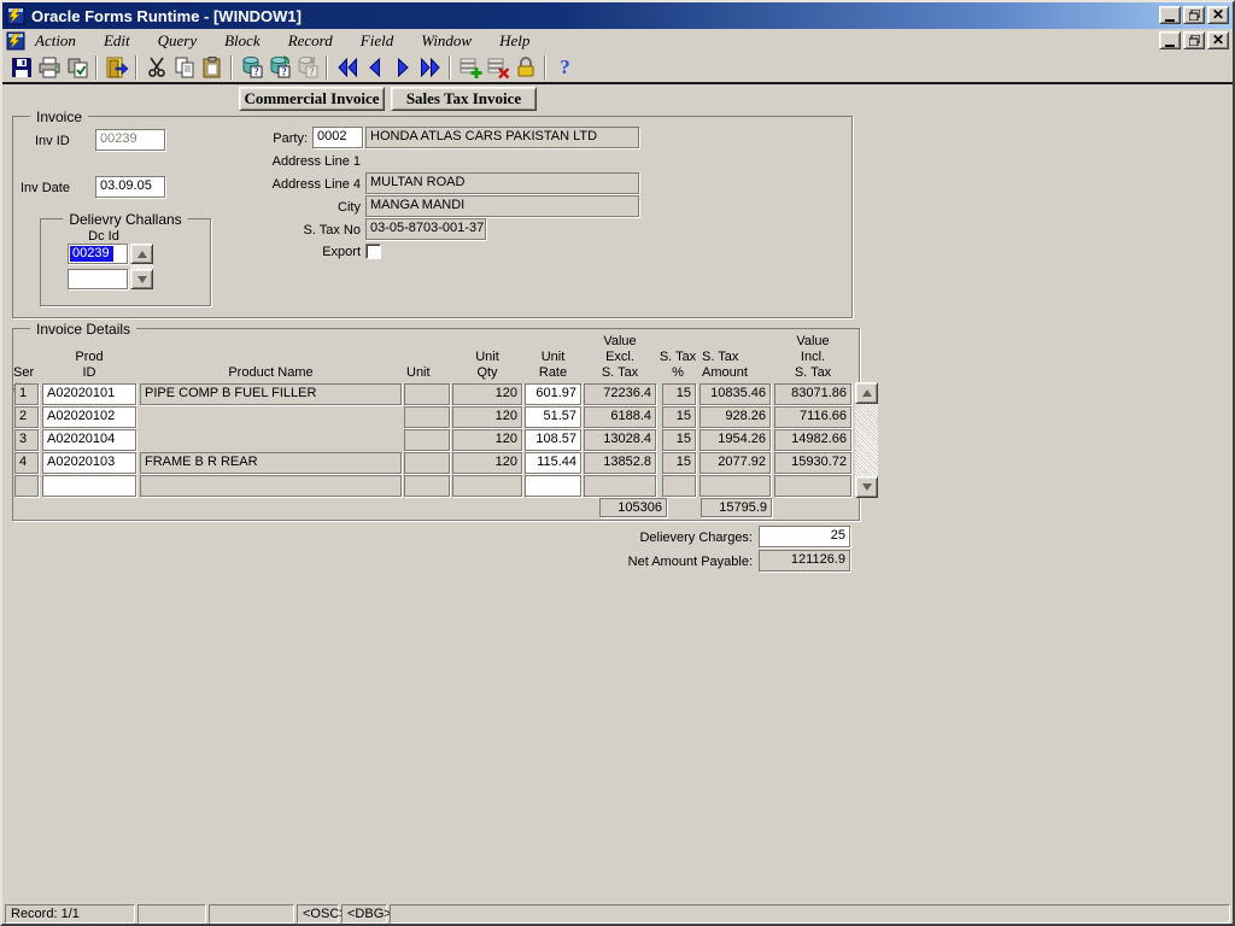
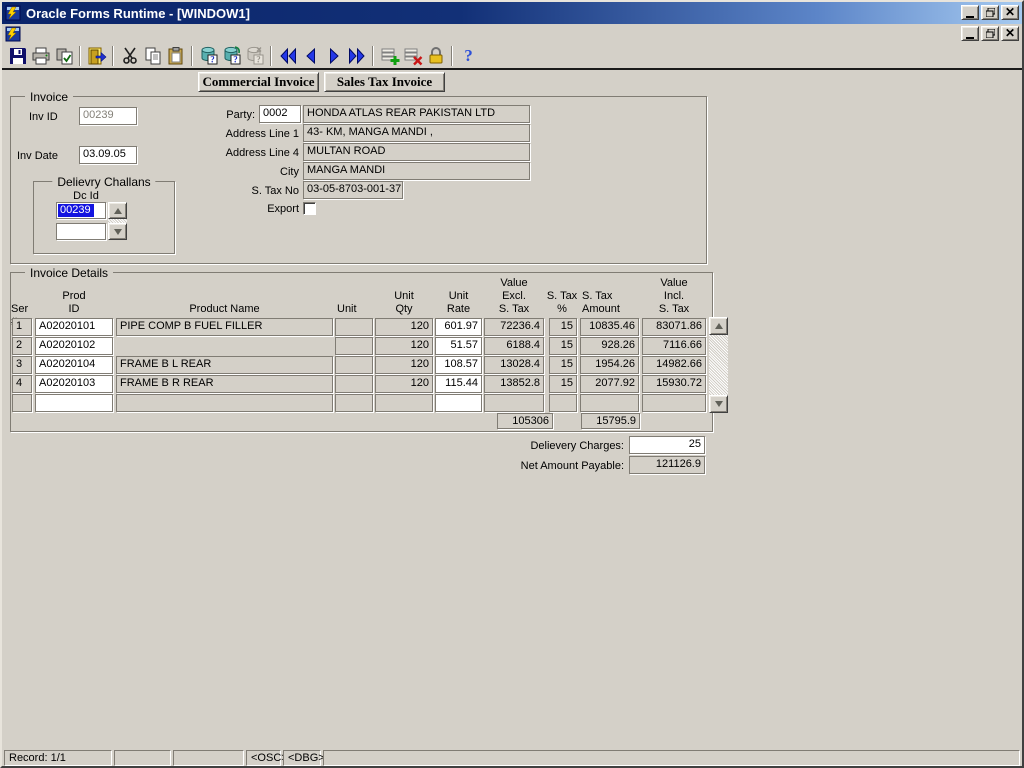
  Oracle Forms Runtime - [WINDOW1]
  ✕
- Action
- Edit
- Query
- Block
- Record
- Field
- Window
- Help
  ✕
  ?
  ?
  ?
  ?
  Commercial Invoice
  Sales Tax Invoice
  Invoice
  Inv ID
  00239
  Inv Date
  03.09.05
  Delievry Challans
  Dc Id
  00239
  Party:
  0002
- HONDA ATLAS CARS PAKISTAN LTD
+ HONDA ATLAS REAR PAKISTAN LTD
  Address Line 1
+ 43- KM, MANGA MANDI ,
  Address Line 4
  MULTAN ROAD
  City
  MANGA MANDI
  S. Tax No
  03-05-8703-001-37
  Export
  Invoice Details
  Ser
  Prod
  ID
  Product Name
  Unit
  Unit
  Qty
  Unit
  Rate
  Value
  Excl.
  S. Tax
  S. Tax
  %
  S. Tax
  Amount
  Value
  Incl.
  S. Tax
  1
  A02020101
  PIPE COMP B FUEL FILLER
  120
  601.97
  72236.4
  15
  10835.46
  83071.86
  2
  A02020102
  120
  51.57
  6188.4
  15
  928.26
  7116.66
  3
  A02020104
+ FRAME B L REAR
  120
  108.57
  13028.4
  15
  1954.26
  14982.66
  4
  A02020103
  FRAME B R REAR
  120
  115.44
  13852.8
  15
  2077.92
  15930.72
  105306
  15795.9
  Delievery Charges:
  25
  Net Amount Payable:
  121126.9
  Record: 1/1
  <OSC
  <DBG>
